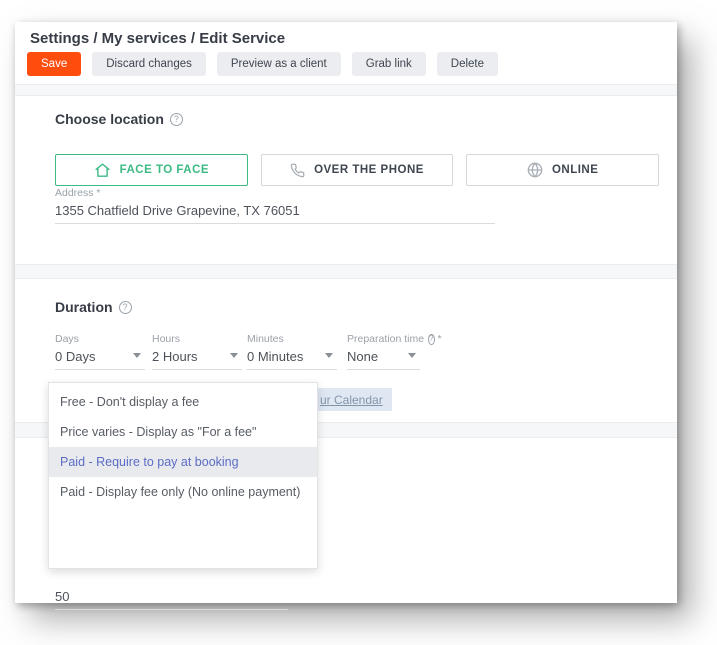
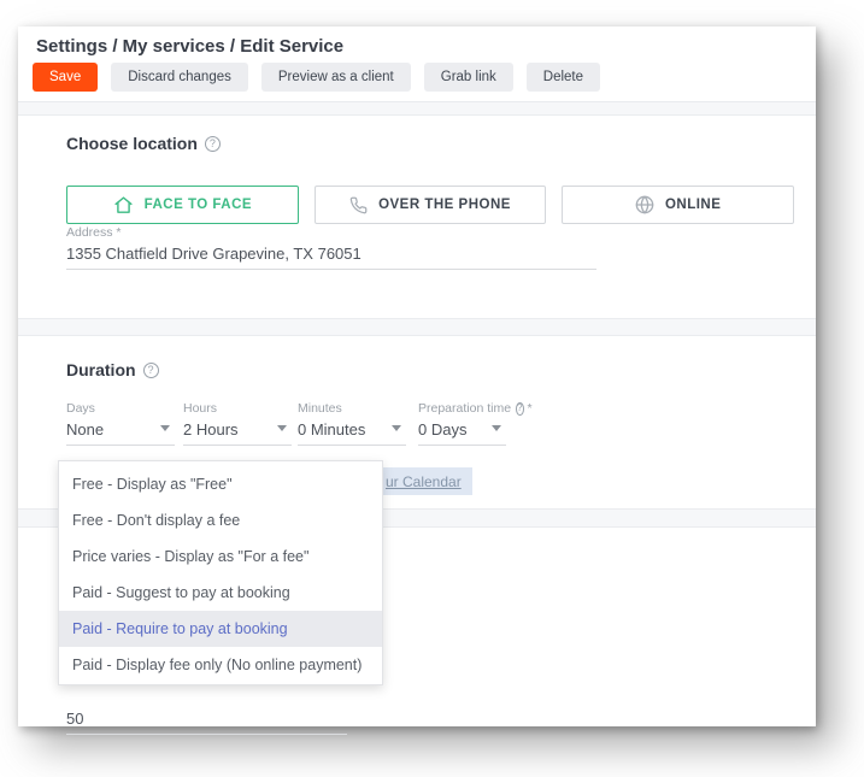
  Settings / My services / Edit Service
  Save
  Discard changes
  Preview as a client
  Grab link
  Delete
  Choose location
  ?
  FACE TO FACE
  OVER THE PHONE
  ONLINE
  Address *
  1355 Chatfield Drive Grapevine, TX 76051
  Duration
  ?
  Days
- 0 Days
+ None
  Hours
  2 Hours
  Minutes
  0 Minutes
  Preparation time
  ?
  *
- None
+ 0 Days
  50
  ur Calendar
+ Free - Display as "Free"
  Free - Don't display a fee
  Price varies - Display as "For a fee"
+ Paid - Suggest to pay at booking
  Paid - Require to pay at booking
  Paid - Display fee only (No online payment)
